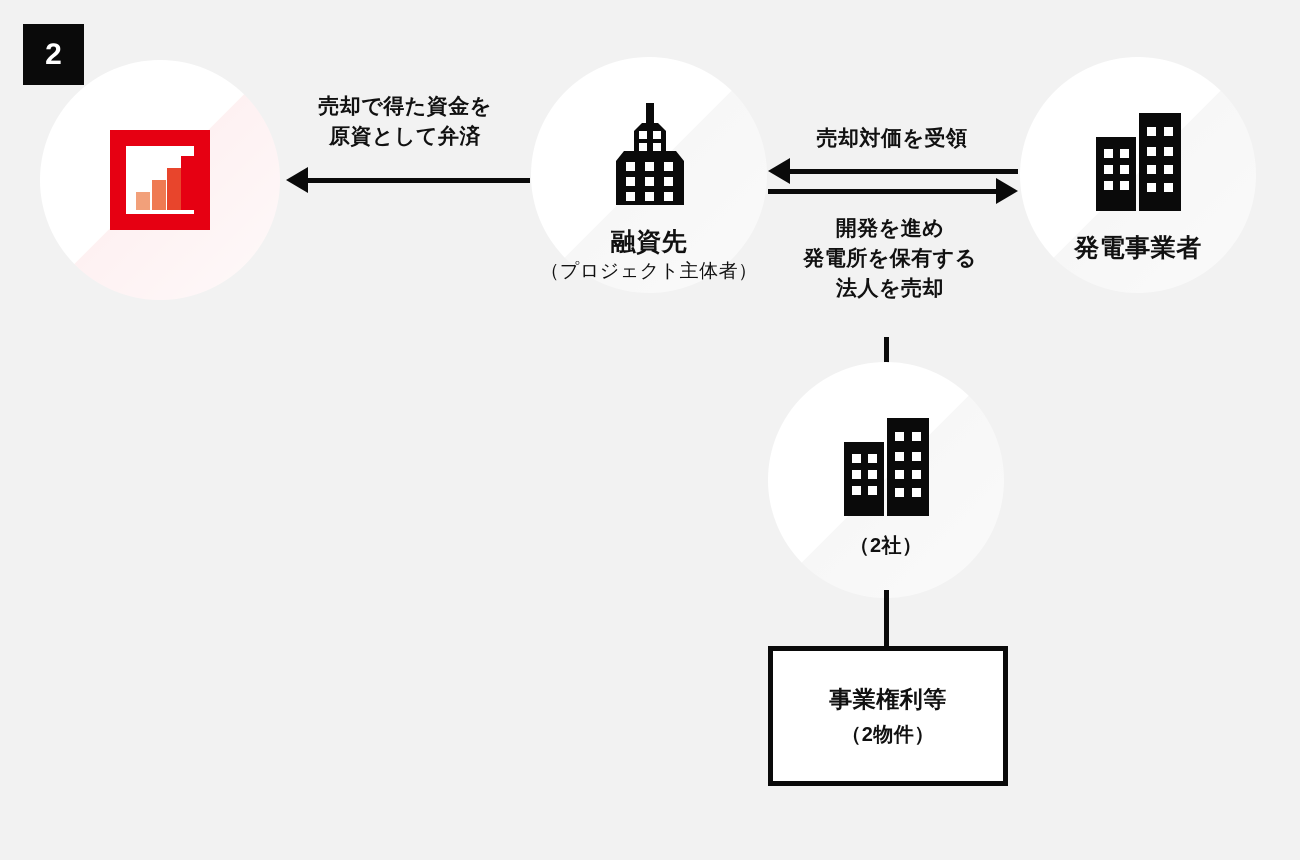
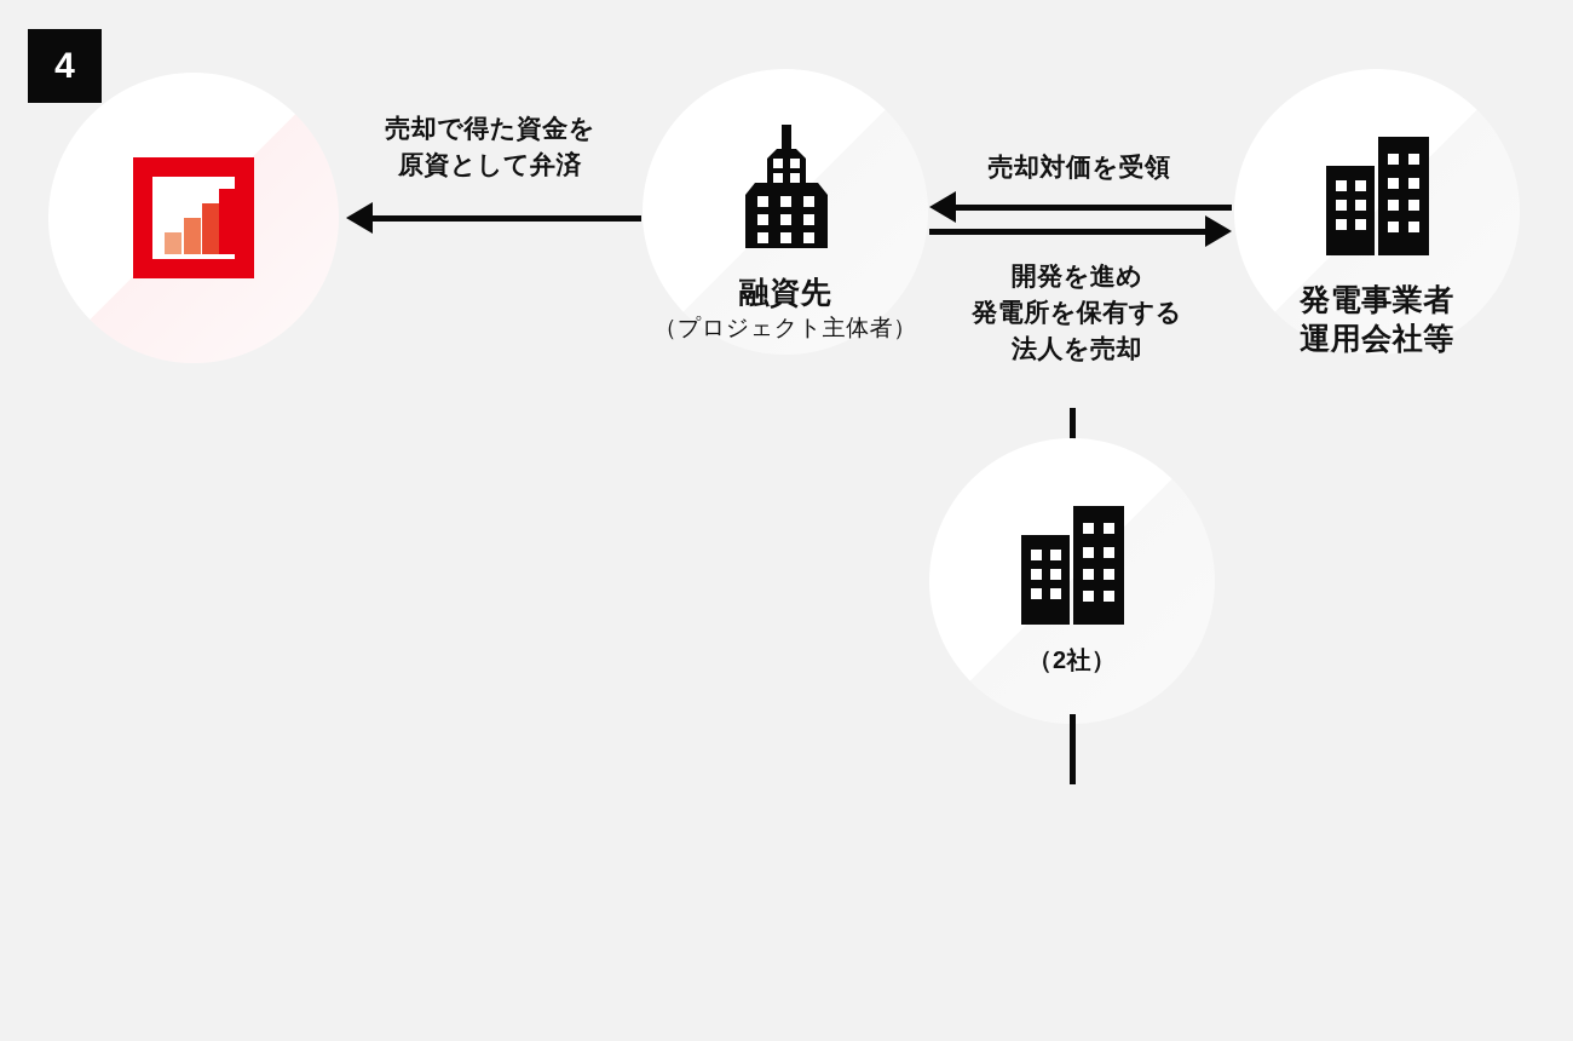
- 2
+ 4
  売却で得た資金を
  原資として弁済
  融資先
  （プロジェクト主体者）
  売却対価を受領
  開発を進め
  発電所を保有する
  法人を売却
  発電事業者
+ 運用会社等
  （2社）
- 事業権利等
- （2物件）
